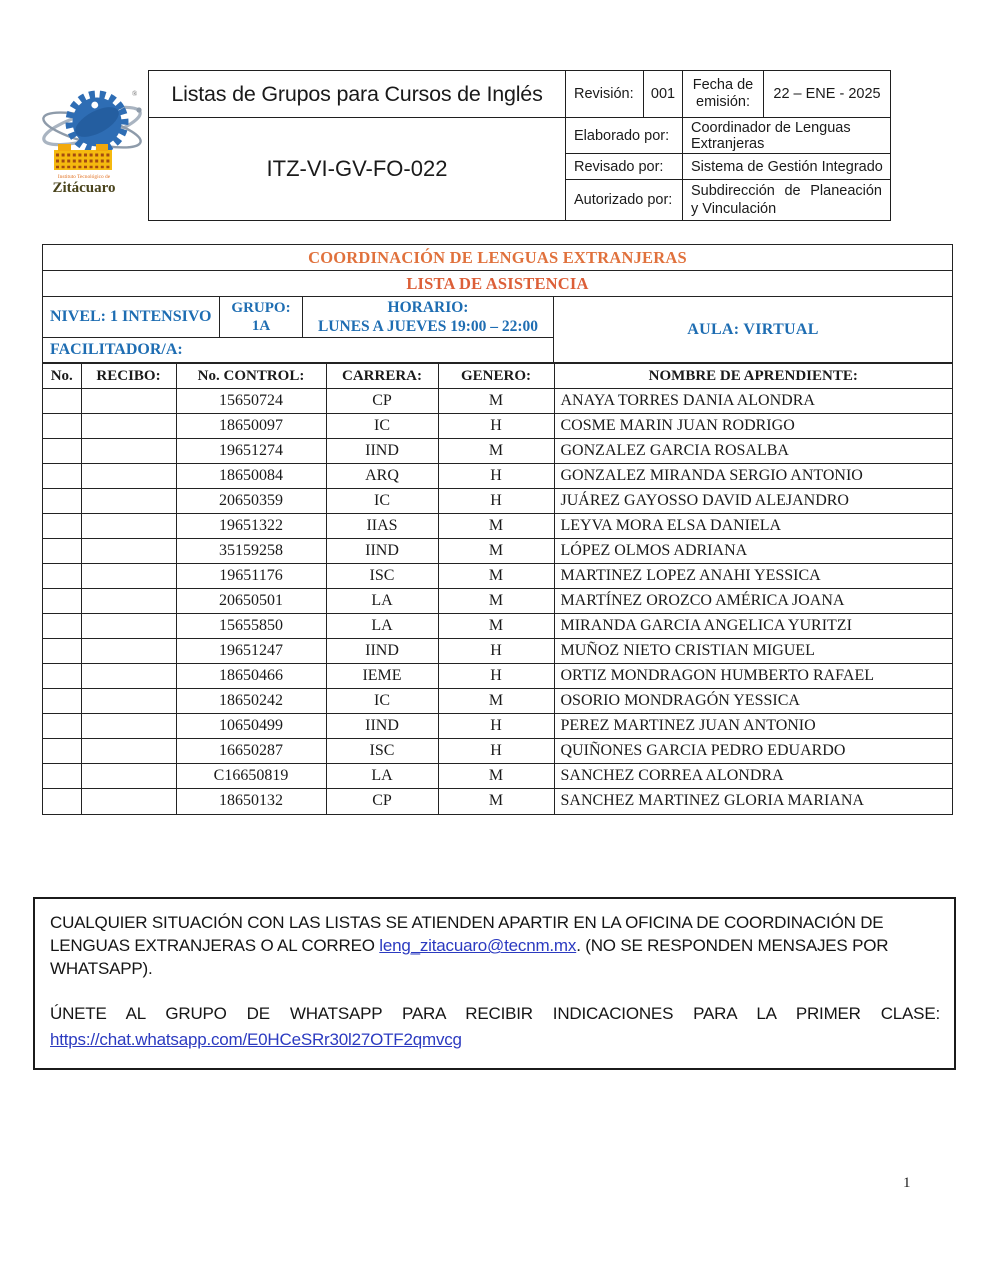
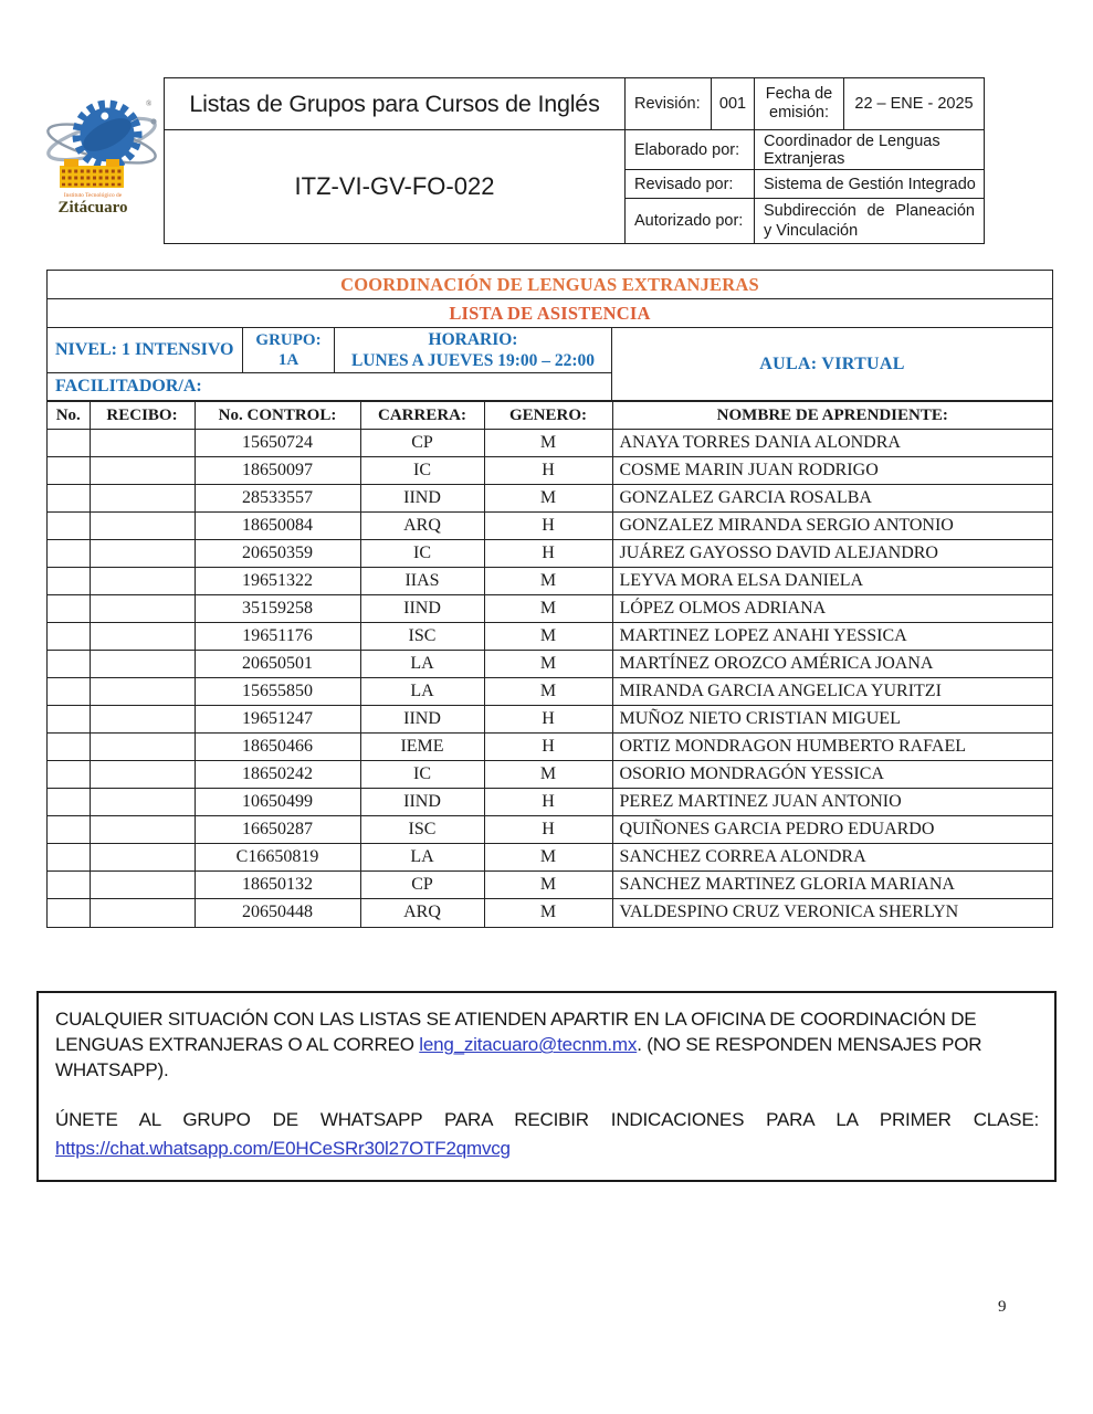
  Zitácuaro
  ®
  Listas de Grupos para Cursos de Inglés	Revisión:	001	Fecha de emisión:	22 – ENE - 2025
  ITZ-VI-GV-FO-022	Elaborado por:	Coordinador de Lenguas Extranjeras
  Revisado por:	Sistema de Gestión Integrado
  Autorizado por:	Subdirección de Planeación y Vinculación
  COORDINACIÓN DE LENGUAS EXTRANJERAS
  LISTA DE ASISTENCIA
  NIVEL: 1 INTENSIVO
  GRUPO:
  1A
  HORARIO:
  LUNES A JUEVES 19:00 – 22:00
  FACILITADOR/A:
  AULA: VIRTUAL
  No.	RECIBO:	No. CONTROL:	CARRERA:	GENERO:	NOMBRE DE APRENDIENTE:
  		15650724	CP	M	ANAYA TORRES DANIA ALONDRA
  		18650097	IC	H	COSME MARIN JUAN RODRIGO
- 		19651274	IIND	M	GONZALEZ GARCIA ROSALBA
+ 		28533557	IIND	M	GONZALEZ GARCIA ROSALBA
  		18650084	ARQ	H	GONZALEZ MIRANDA SERGIO ANTONIO
  		20650359	IC	H	JUÁREZ GAYOSSO DAVID ALEJANDRO
  		19651322	IIAS	M	LEYVA MORA ELSA DANIELA
  		35159258	IIND	M	LÓPEZ OLMOS ADRIANA
  		19651176	ISC	M	MARTINEZ LOPEZ ANAHI YESSICA
  		20650501	LA	M	MARTÍNEZ OROZCO AMÉRICA JOANA
  		15655850	LA	M	MIRANDA GARCIA ANGELICA YURITZI
  		19651247	IIND	H	MUÑOZ NIETO CRISTIAN MIGUEL
  		18650466	IEME	H	ORTIZ MONDRAGON HUMBERTO RAFAEL
  		18650242	IC	M	OSORIO MONDRAGÓN YESSICA
  		10650499	IIND	H	PEREZ MARTINEZ JUAN ANTONIO
  		16650287	ISC	H	QUIÑONES GARCIA PEDRO EDUARDO
  		C16650819	LA	M	SANCHEZ CORREA ALONDRA
  		18650132	CP	M	SANCHEZ MARTINEZ GLORIA MARIANA
+ 		20650448	ARQ	M	VALDESPINO CRUZ VERONICA SHERLYN
  CUALQUIER SITUACIÓN CON LAS LISTAS SE ATIENDEN APARTIR EN LA OFICINA DE COORDINACIÓN DE LENGUAS EXTRANJERAS O AL CORREO leng_zitacuaro@tecnm.mx. (NO SE RESPONDEN MENSAJES POR WHATSAPP).
  ÚNETE AL GRUPO DE WHATSAPP PARA RECIBIR INDICACIONES PARA LA PRIMER CLASE:
  https://chat.whatsapp.com/E0HCeSRr30l27OTF2qmvcg
- 1
+ 9
